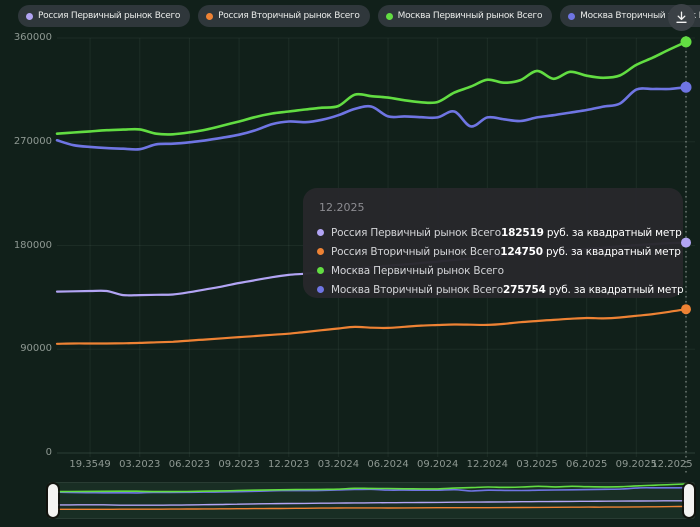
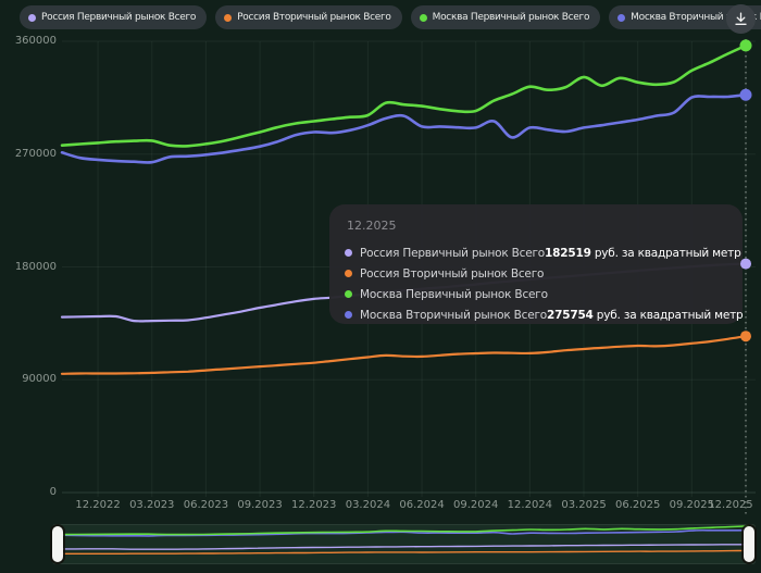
  Россия Первичный рынок Всего
  Россия Вторичный рынок Всего
  Москва Первичный рынок Всего
  0
  90000
  180000
  270000
  360000
- 19.3549
+ 12.2022
  03.2023
  06.2023
  09.2023
  12.2023
  03.2024
  06.2024
  09.2024
  12.2024
  03.2025
  06.2025
  09.2025
  12.2025
  12.2025
  Россия Первичный рынок Всего
  182519 руб. за квадратный метр
  Россия Вторичный рынок Всего
- 124750 руб. за квадратный метр
  Москва Первичный рынок Всего
  Москва Вторичный рынок Всего
  275754 руб. за квадратный метр
